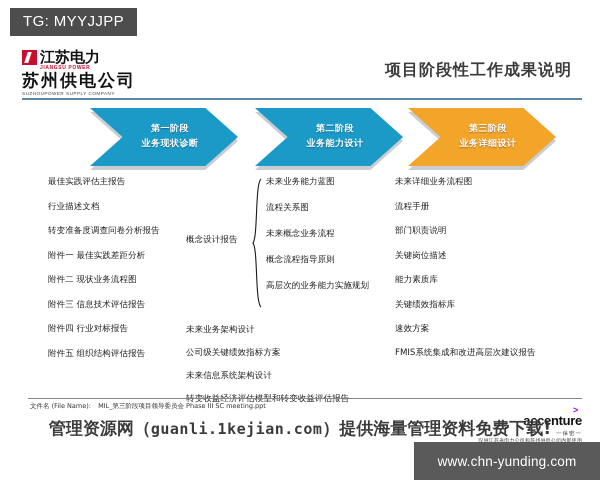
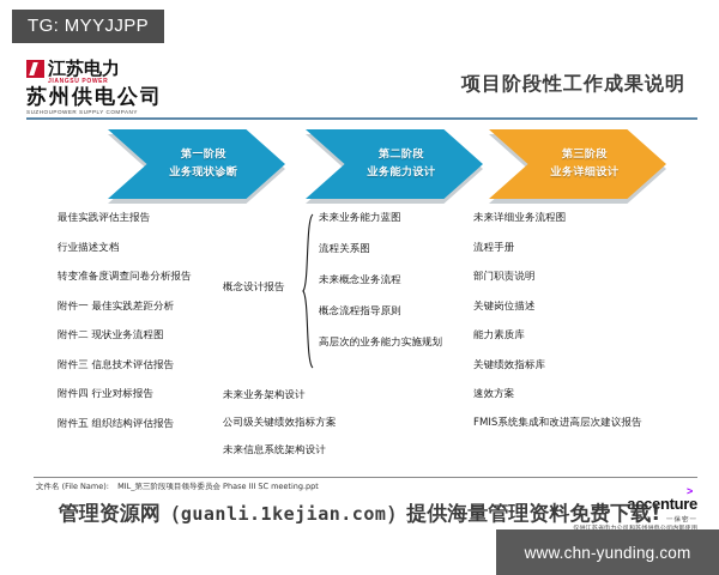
  TG: MYYJJPP
  江苏电力
  苏州供电公司
  项目阶段性工作成果说明
  第一阶段
  业务现状诊断
  第二阶段
  业务能力设计
  第三阶段
  业务详细设计
  最佳实践评估主报告
  行业描述文档
  转变准备度调查问卷分析报告
  附件一 最佳实践差距分析
  附件二 现状业务流程图
  附件三 信息技术评估报告
  附件四 行业对标报告
  附件五 组织结构评估报告
  概念设计报告
  未来业务能力蓝图
  流程关系图
  未来概念业务流程
  概念流程指导原则
  高层次的业务能力实施规划
  未来业务架构设计
  公司级关键绩效指标方案
  未来信息系统架构设计
- 转变收益经济评估模型和转变收益评估报告
  未来详细业务流程图
  流程手册
  部门职责说明
  关键岗位描述
  能力素质库
  关键绩效指标库
  速效方案
  FMIS系统集成和改进高层次建议报告
  文件名 (File Name): MIL_第三阶段项目领导委员会 Phase III SC meeting.ppt
  accenture
  >
  管理资源网（guanli.1kejian.com）提供海量管理资料免费下载!
  www.chn-yunding.com
